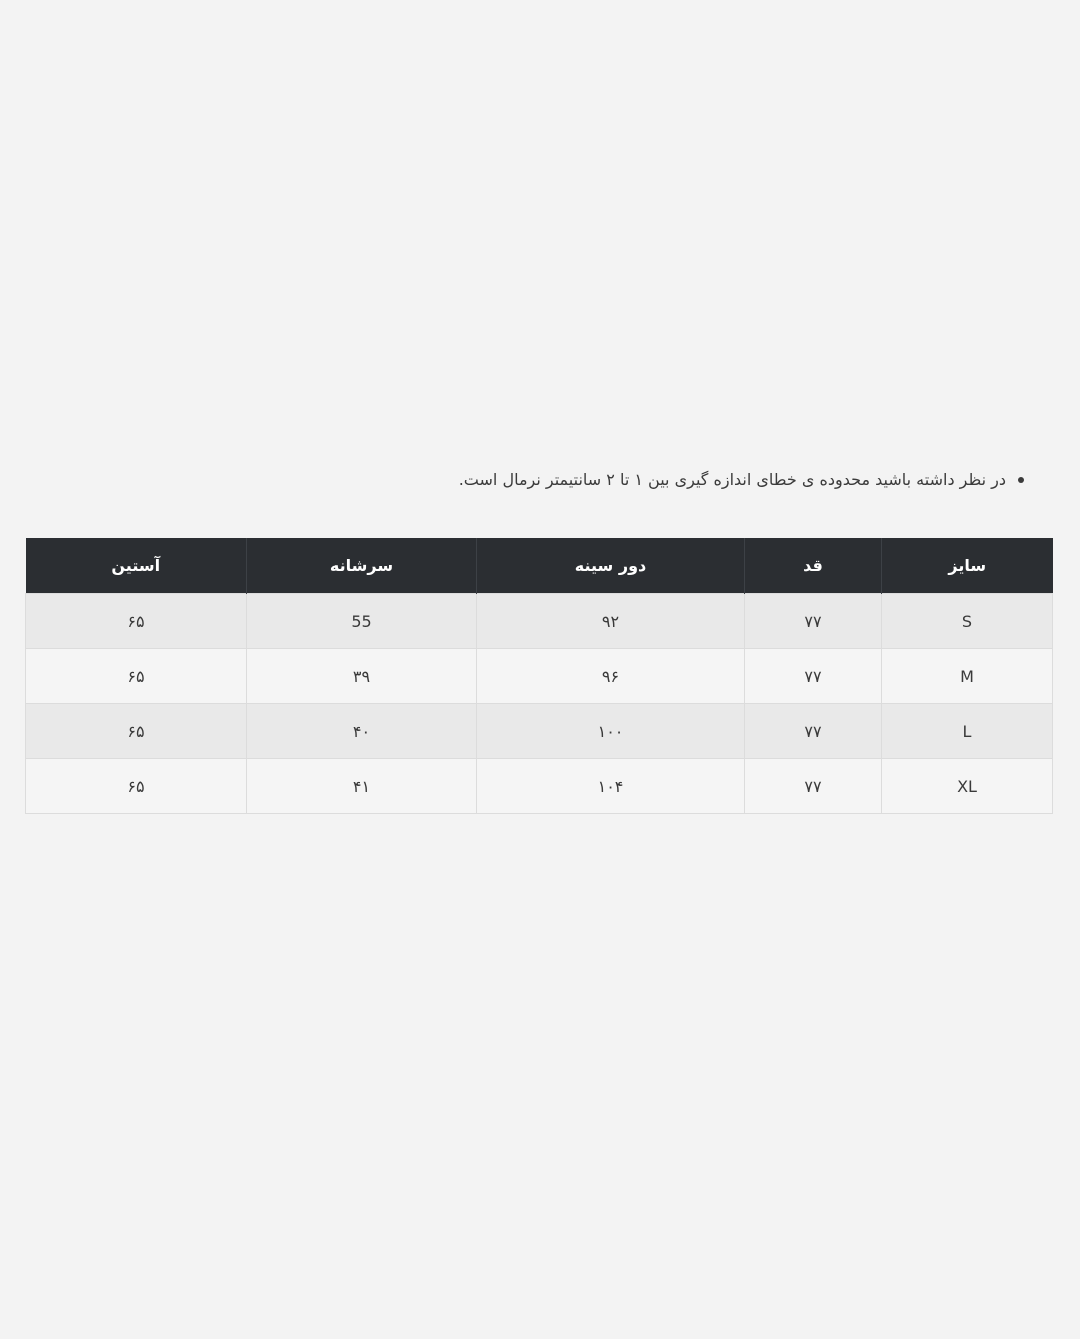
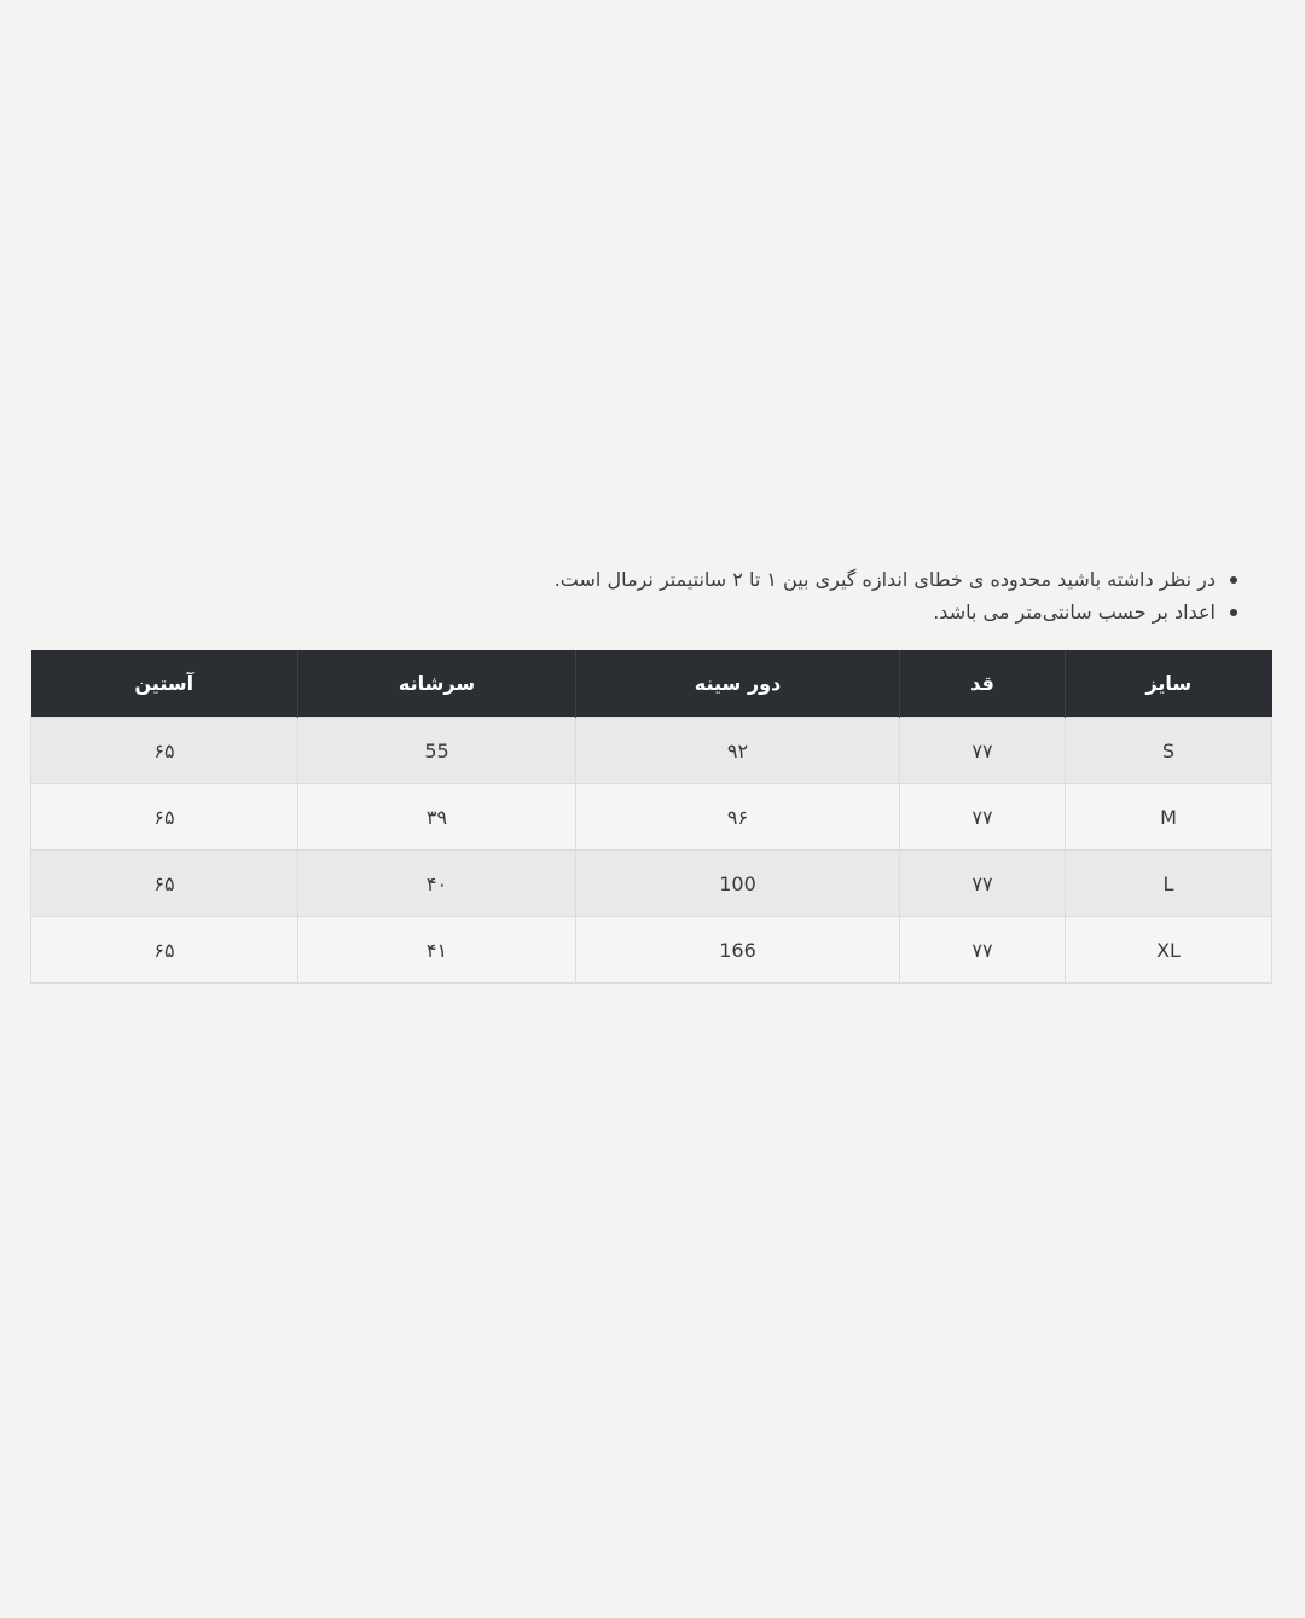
  در نظر داشته باشید محدوده ی خطای اندازه گیری بین ۱ تا ۲ سانتیمتر نرمال است.
+ اعداد بر حسب سانتی‌متر می باشد.
  سایز	قد	دور سینه	سرشانه	آستین
  S	۷۷	۹۲	55	۶۵
  M	۷۷	۹۶	۳۹	۶۵
- L	۷۷	۱۰۰	۴۰	۶۵
+ L	۷۷	100	۴۰	۶۵
- XL	۷۷	۱۰۴	۴۱	۶۵
+ XL	۷۷	166	۴۱	۶۵
